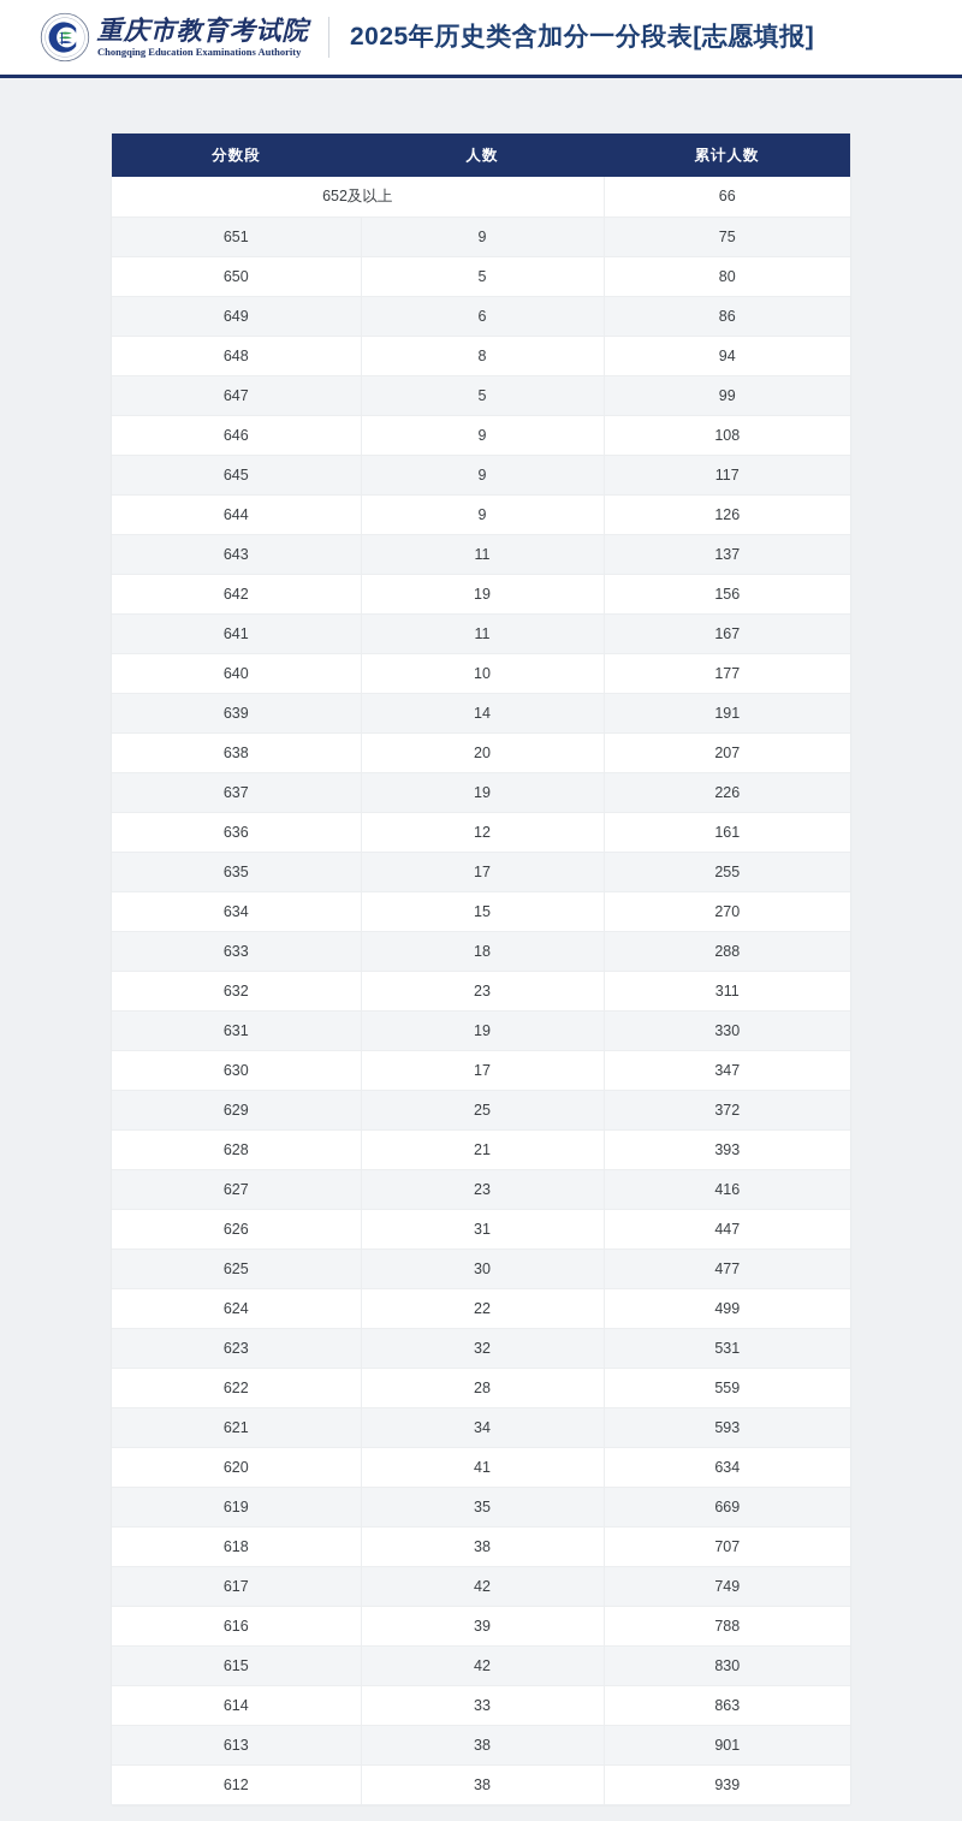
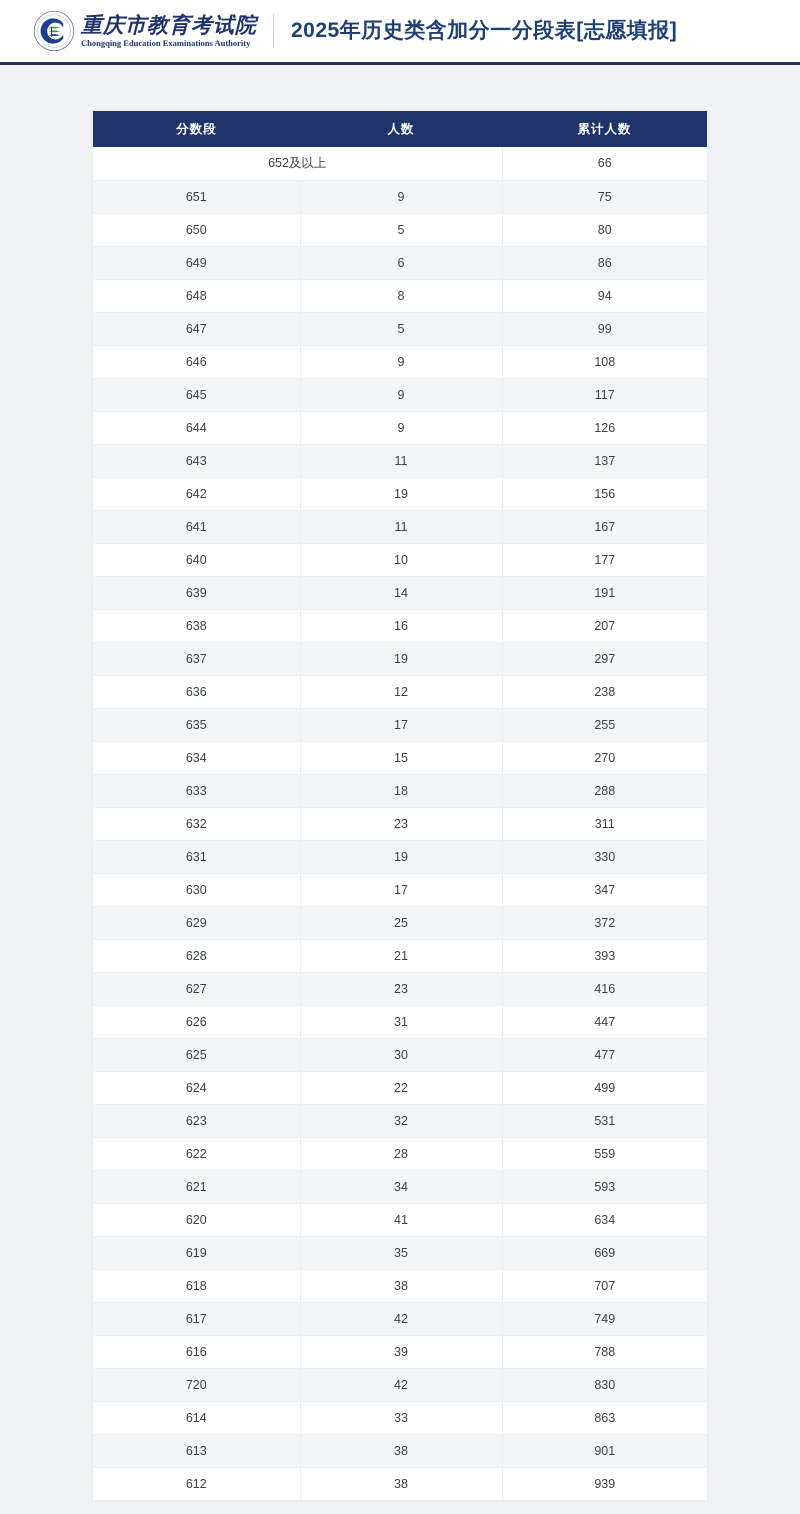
  重庆市教育考试院
  Chongqing Education Examinations Authority
  2025年历史类含加分一分段表[志愿填报]
  分数段	人数	累计人数
  652及以上	66
  651	9	75
  650	5	80
  649	6	86
  648	8	94
  647	5	99
  646	9	108
  645	9	117
  644	9	126
  643	11	137
  642	19	156
  641	11	167
  640	10	177
  639	14	191
- 638	20	207
+ 638	16	207
- 637	19	226
+ 637	19	297
- 636	12	161
+ 636	12	238
  635	17	255
  634	15	270
  633	18	288
  632	23	311
  631	19	330
  630	17	347
  629	25	372
  628	21	393
  627	23	416
  626	31	447
  625	30	477
  624	22	499
  623	32	531
  622	28	559
  621	34	593
  620	41	634
  619	35	669
  618	38	707
  617	42	749
  616	39	788
- 615	42	830
+ 720	42	830
  614	33	863
  613	38	901
  612	38	939
